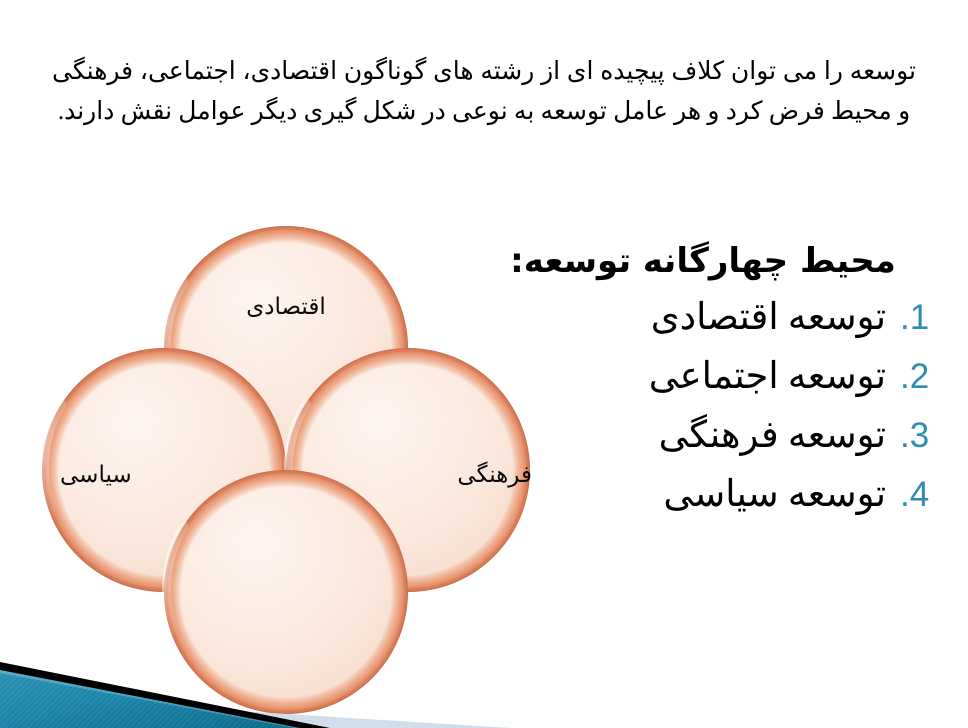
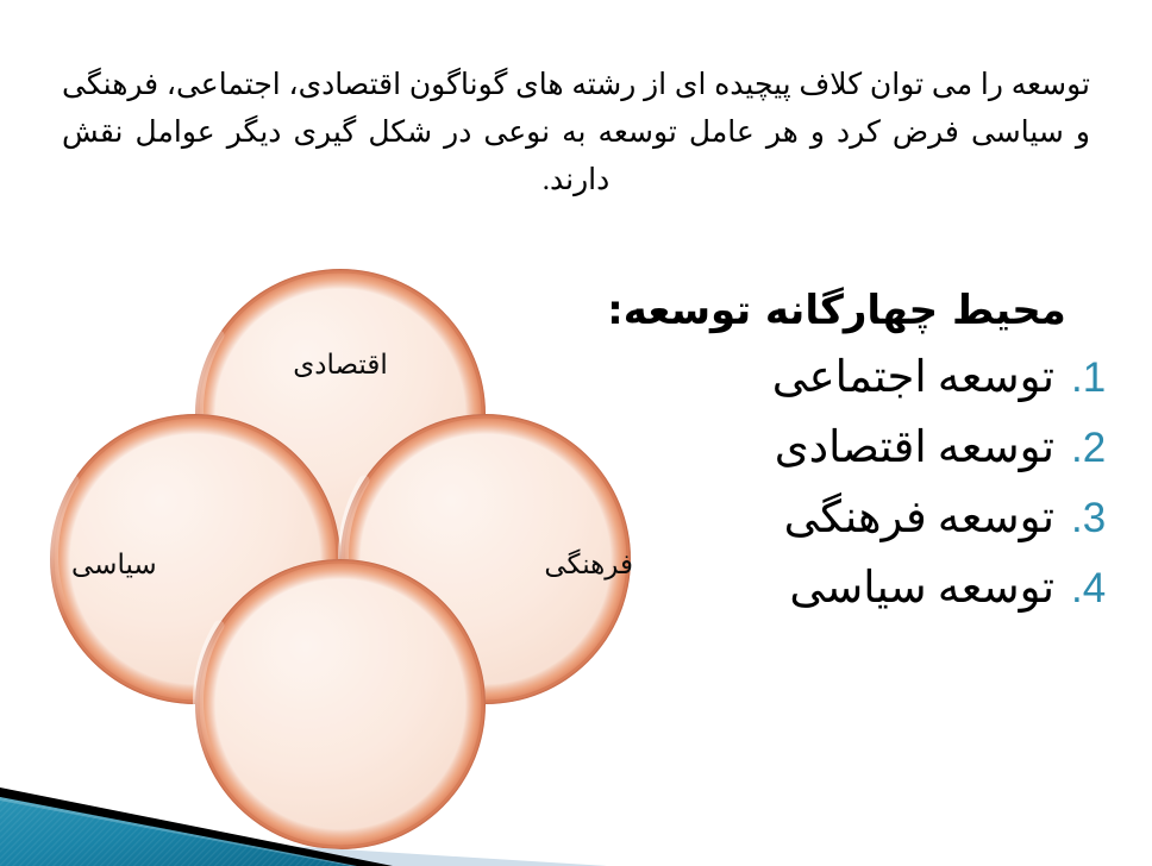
- توسعه را می توان کلاف پیچیده ای از رشته های گوناگون اقتصادی، اجتماعی، فرهنگی و محیط فرض کرد و هر عامل توسعه به نوعی در شکل گیری دیگر عوامل نقش دارند.
+ توسعه را می توان کلاف پیچیده ای از رشته های گوناگون اقتصادی، اجتماعی، فرهنگی و سیاسی فرض کرد و هر عامل توسعه به نوعی در شکل گیری دیگر عوامل نقش دارند.
  اقتصادی
  فرهنگی
  سیاسی
  محیط چهارگانه توسعه:
  .1
- توسعه اقتصادی
+ توسعه اجتماعی
  .2
- توسعه اجتماعی
+ توسعه اقتصادی
  .3
  توسعه فرهنگی
  .4
  توسعه سیاسی
